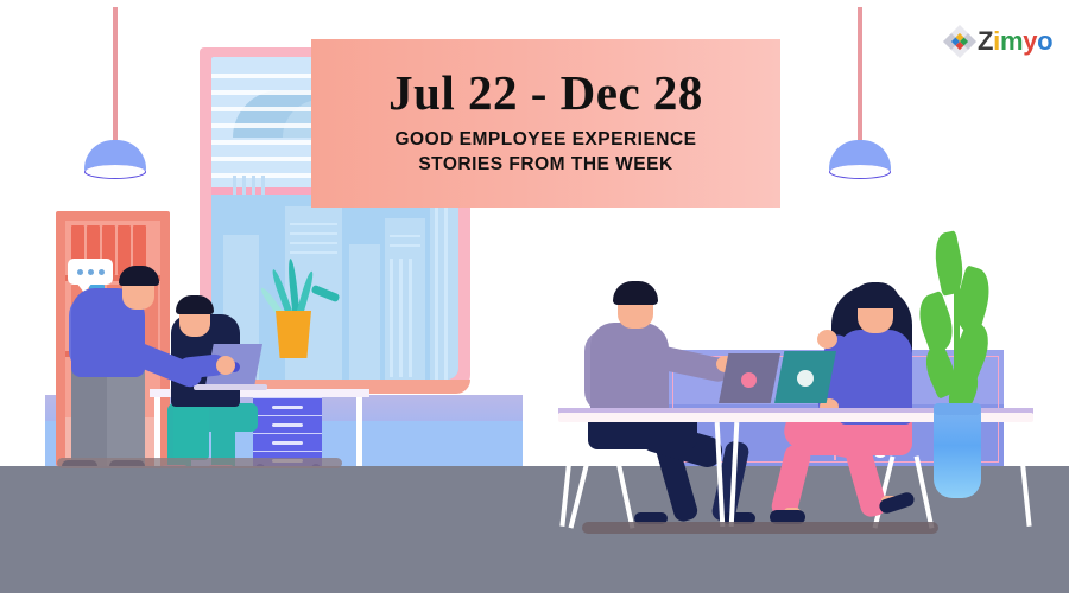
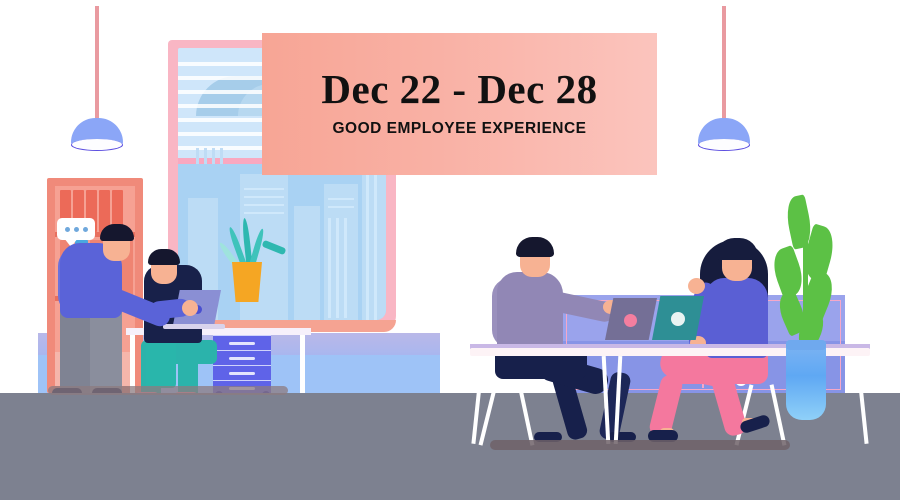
- Jul 22 - Dec 28
+ Dec 22 - Dec 28
  GOOD EMPLOYEE EXPERIENCE
- STORIES FROM THE WEEK
- Zimyo
